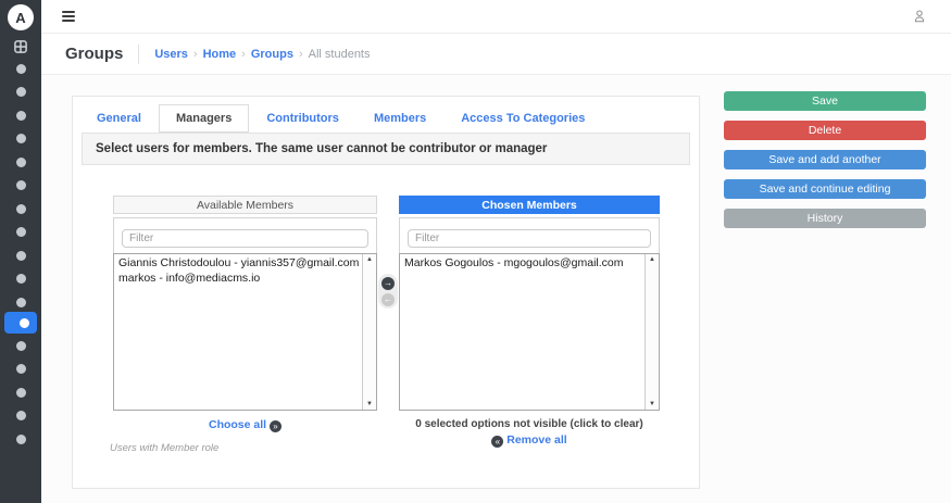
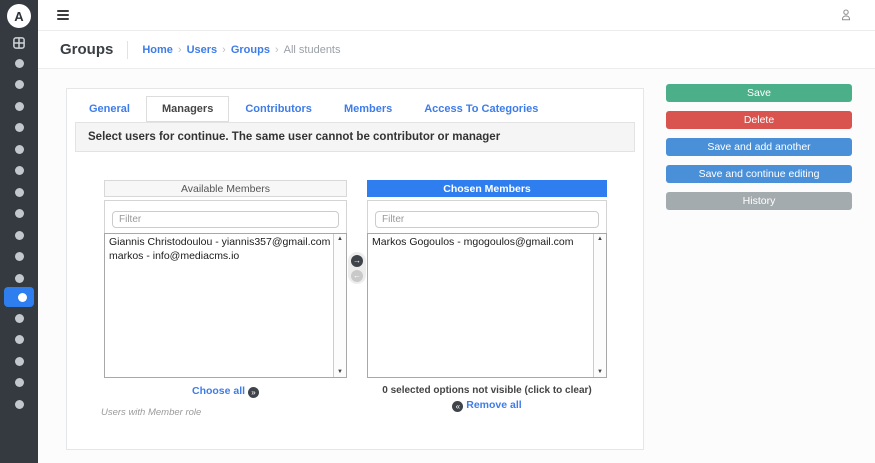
  A
  Groups
- Users
+ Home
  ›
- Home
+ Users
  ›
  Groups
  ›
  All students
  General
  Managers
  Contributors
  Members
  Access To Categories
- Select users for members. The same user cannot be contributor or manager
+ Select users for continue. The same user cannot be contributor or manager
  Available Members
  Filter
  Giannis Christodoulou - yiannis357@gmail.com
  markos - info@mediacms.io
  Choose all »
  →
  ←
  Chosen Members
  Filter
  Markos Gogoulos - mgogoulos@gmail.com
  0 selected options not visible (click to clear)
  « Remove all
  Users with Member role
  Save
  Delete
  Save and add another
  Save and continue editing
  History
